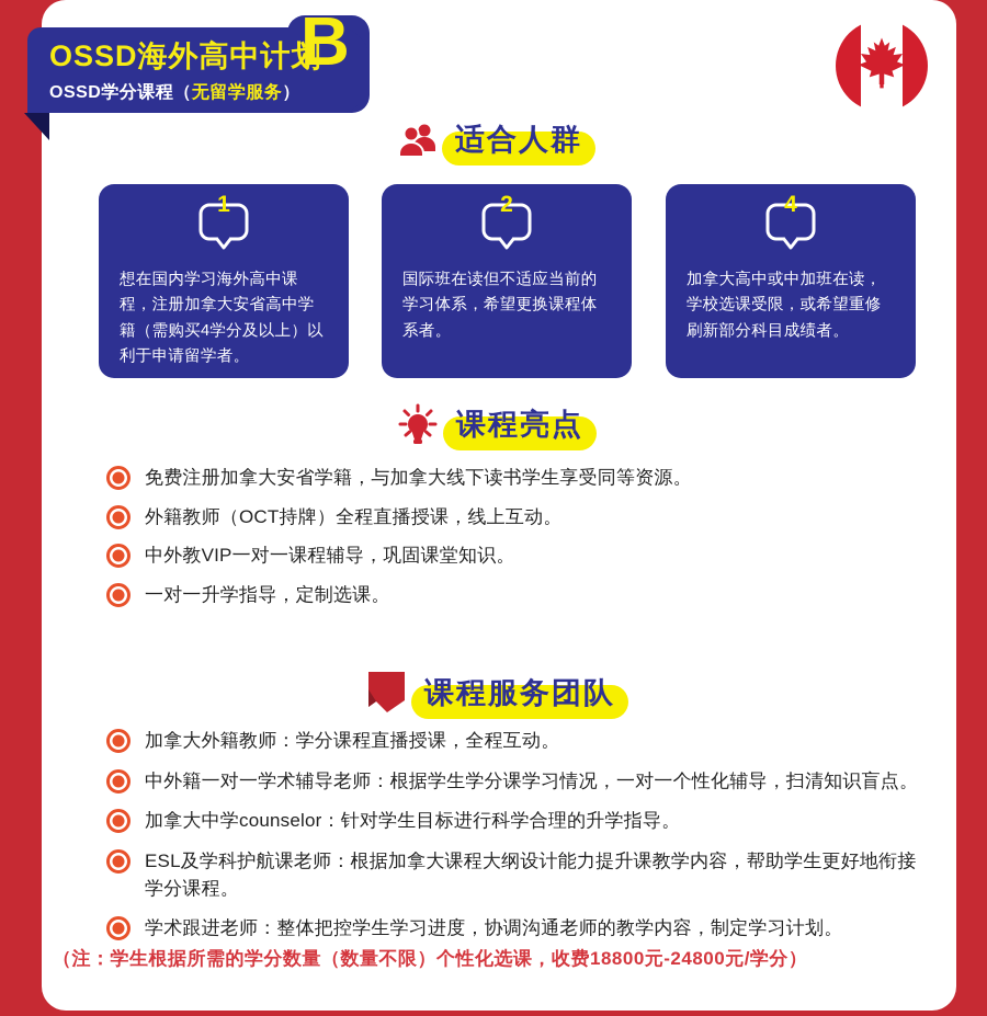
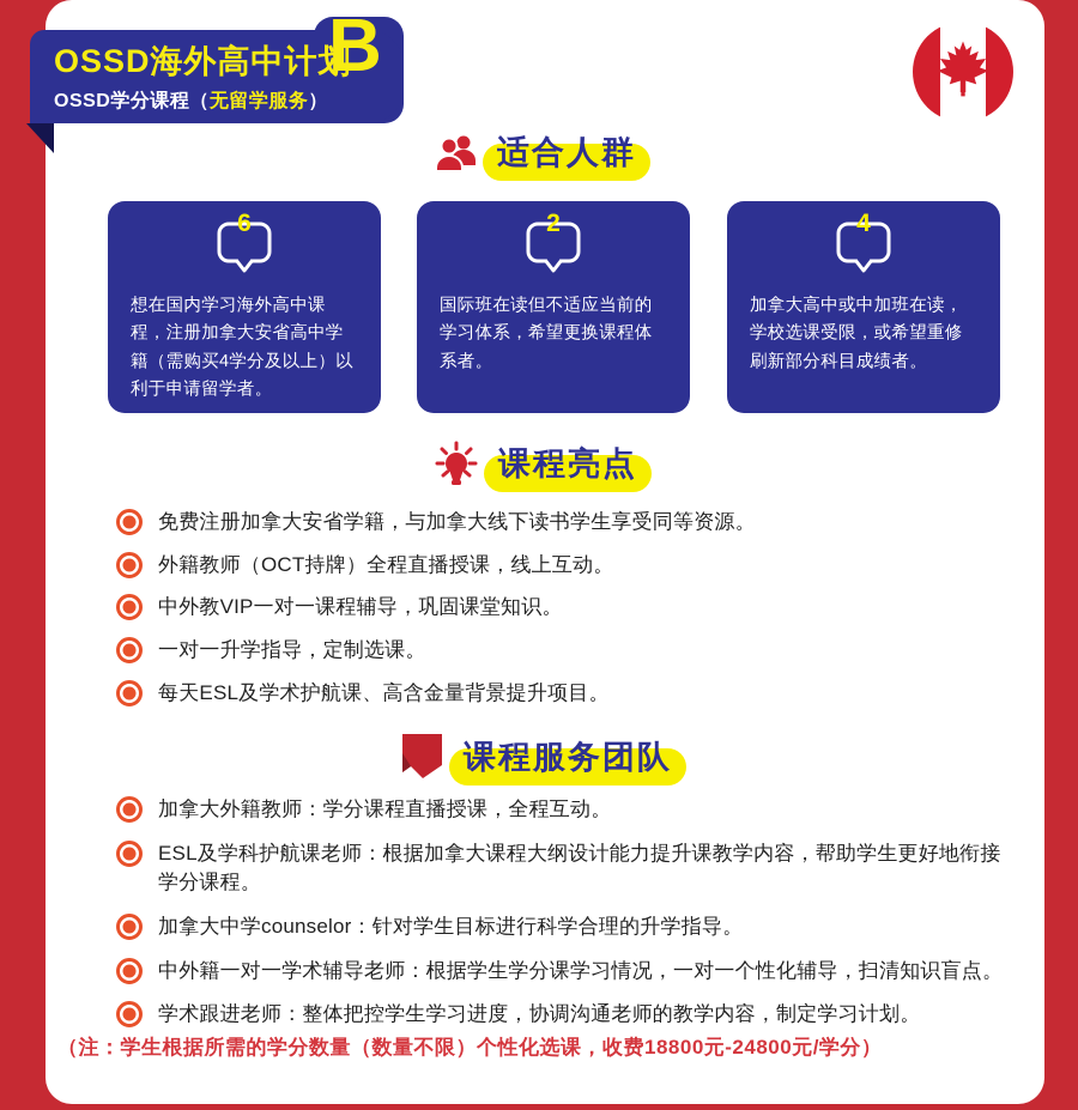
  OSSD海外高中计划
  B
  OSSD学分课程（无留学服务）
  适合人群
- 1
+ 6
  想在国内学习海外高中课程，注册加拿大安省高中学籍（需购买4学分及以上）以利于申请留学者。
  2
  国际班在读但不适应当前的学习体系，希望更换课程体系者。
  4
  加拿大高中或中加班在读，学校选课受限，或希望重修刷新部分科目成绩者。
  课程亮点
  免费注册加拿大安省学籍，与加拿大线下读书学生享受同等资源。
  外籍教师（OCT持牌）全程直播授课，线上互动。
  中外教VIP一对一课程辅导，巩固课堂知识。
  一对一升学指导，定制选课。
+ 每天ESL及学术护航课、高含金量背景提升项目。
  课程服务团队
  加拿大外籍教师：学分课程直播授课，全程互动。
- 中外籍一对一学术辅导老师：根据学生学分课学习情况，一对一个性化辅导，扫清知识盲点。
+ ESL及学科护航课老师：根据加拿大课程大纲设计能力提升课教学内容，帮助学生更好地衔接学分课程。
  加拿大中学counselor：针对学生目标进行科学合理的升学指导。
- ESL及学科护航课老师：根据加拿大课程大纲设计能力提升课教学内容，帮助学生更好地衔接学分课程。
+ 中外籍一对一学术辅导老师：根据学生学分课学习情况，一对一个性化辅导，扫清知识盲点。
  学术跟进老师：整体把控学生学习进度，协调沟通老师的教学内容，制定学习计划。
  （注：学生根据所需的学分数量（数量不限）个性化选课，收费18800元-24800元/学分）
